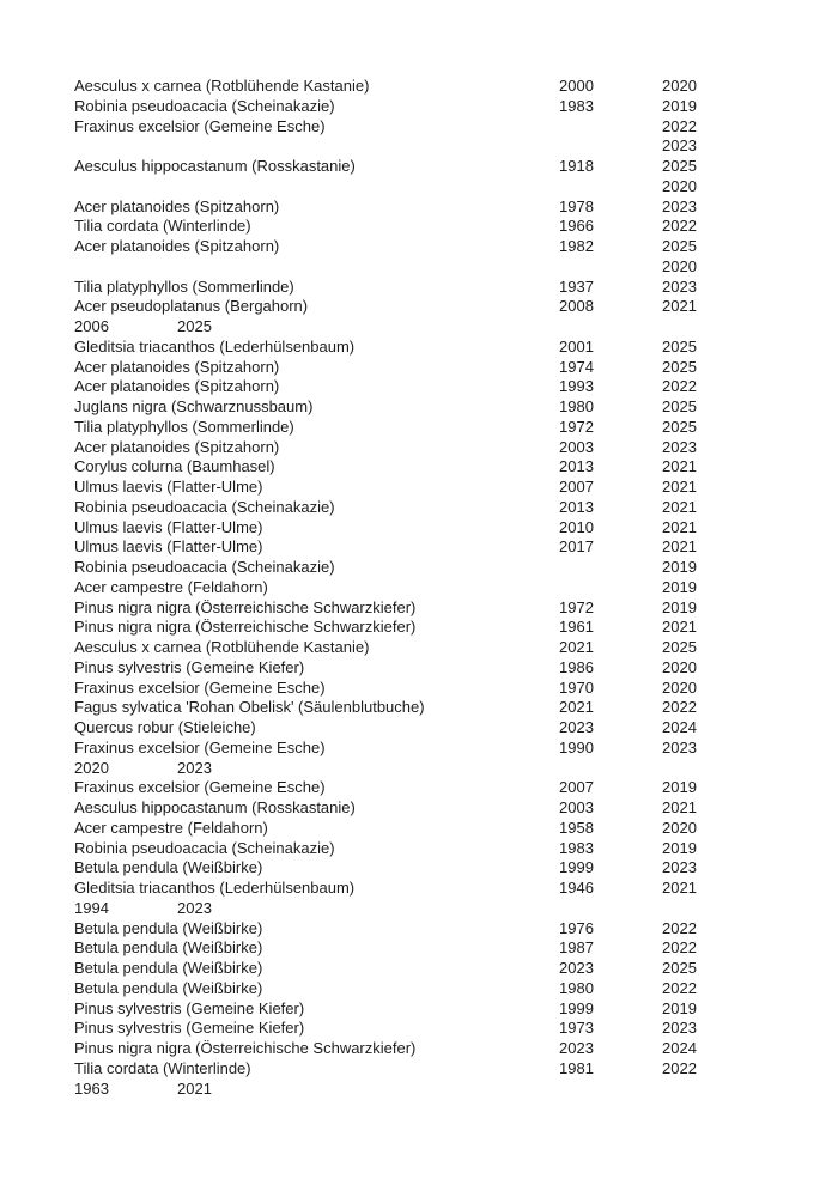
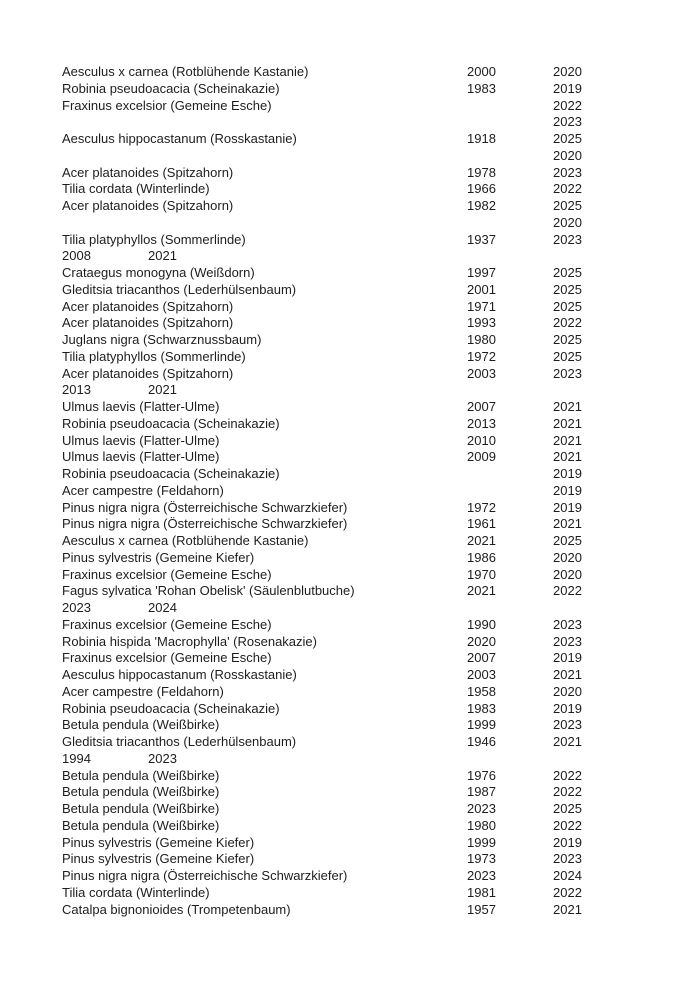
  Aesculus x carnea (Rotblühende Kastanie)
  2000
  2020
  Robinia pseudoacacia (Scheinakazie)
  1983
  2019
  Fraxinus excelsior (Gemeine Esche)
  2022
  2023
  Aesculus hippocastanum (Rosskastanie)
  1918
  2025
  2020
  Acer platanoides (Spitzahorn)
  1978
  2023
  Tilia cordata (Winterlinde)
  1966
  2022
  Acer platanoides (Spitzahorn)
  1982
  2025
  2020
  Tilia platyphyllos (Sommerlinde)
  1937
  2023
- Acer pseudoplatanus (Bergahorn)
  2008
  2021
+ Crataegus monogyna (Weißdorn)
- 2006
+ 1997
  2025
  Gleditsia triacanthos (Lederhülsenbaum)
  2001
  2025
  Acer platanoides (Spitzahorn)
- 1974
+ 1971
  2025
  Acer platanoides (Spitzahorn)
  1993
  2022
  Juglans nigra (Schwarznussbaum)
  1980
  2025
  Tilia platyphyllos (Sommerlinde)
  1972
  2025
  Acer platanoides (Spitzahorn)
  2003
  2023
- Corylus colurna (Baumhasel)
  2013
  2021
  Ulmus laevis (Flatter-Ulme)
  2007
  2021
  Robinia pseudoacacia (Scheinakazie)
  2013
  2021
  Ulmus laevis (Flatter-Ulme)
  2010
  2021
  Ulmus laevis (Flatter-Ulme)
- 2017
+ 2009
  2021
  Robinia pseudoacacia (Scheinakazie)
  2019
  Acer campestre (Feldahorn)
  2019
  Pinus nigra nigra (Österreichische Schwarzkiefer)
  1972
  2019
  Pinus nigra nigra (Österreichische Schwarzkiefer)
  1961
  2021
  Aesculus x carnea (Rotblühende Kastanie)
  2021
  2025
  Pinus sylvestris (Gemeine Kiefer)
  1986
  2020
  Fraxinus excelsior (Gemeine Esche)
  1970
  2020
  Fagus sylvatica 'Rohan Obelisk' (Säulenblutbuche)
  2021
  2022
- Quercus robur (Stieleiche)
  2023
  2024
  Fraxinus excelsior (Gemeine Esche)
  1990
  2023
+ Robinia hispida 'Macrophylla' (Rosenakazie)
  2020
  2023
  Fraxinus excelsior (Gemeine Esche)
  2007
  2019
  Aesculus hippocastanum (Rosskastanie)
  2003
  2021
  Acer campestre (Feldahorn)
  1958
  2020
  Robinia pseudoacacia (Scheinakazie)
  1983
  2019
  Betula pendula (Weißbirke)
  1999
  2023
  Gleditsia triacanthos (Lederhülsenbaum)
  1946
  2021
  1994
  2023
  Betula pendula (Weißbirke)
  1976
  2022
  Betula pendula (Weißbirke)
  1987
  2022
  Betula pendula (Weißbirke)
  2023
  2025
  Betula pendula (Weißbirke)
  1980
  2022
  Pinus sylvestris (Gemeine Kiefer)
  1999
  2019
  Pinus sylvestris (Gemeine Kiefer)
  1973
  2023
  Pinus nigra nigra (Österreichische Schwarzkiefer)
  2023
  2024
  Tilia cordata (Winterlinde)
  1981
  2022
+ Catalpa bignonioides (Trompetenbaum)
- 1963
+ 1957
  2021
